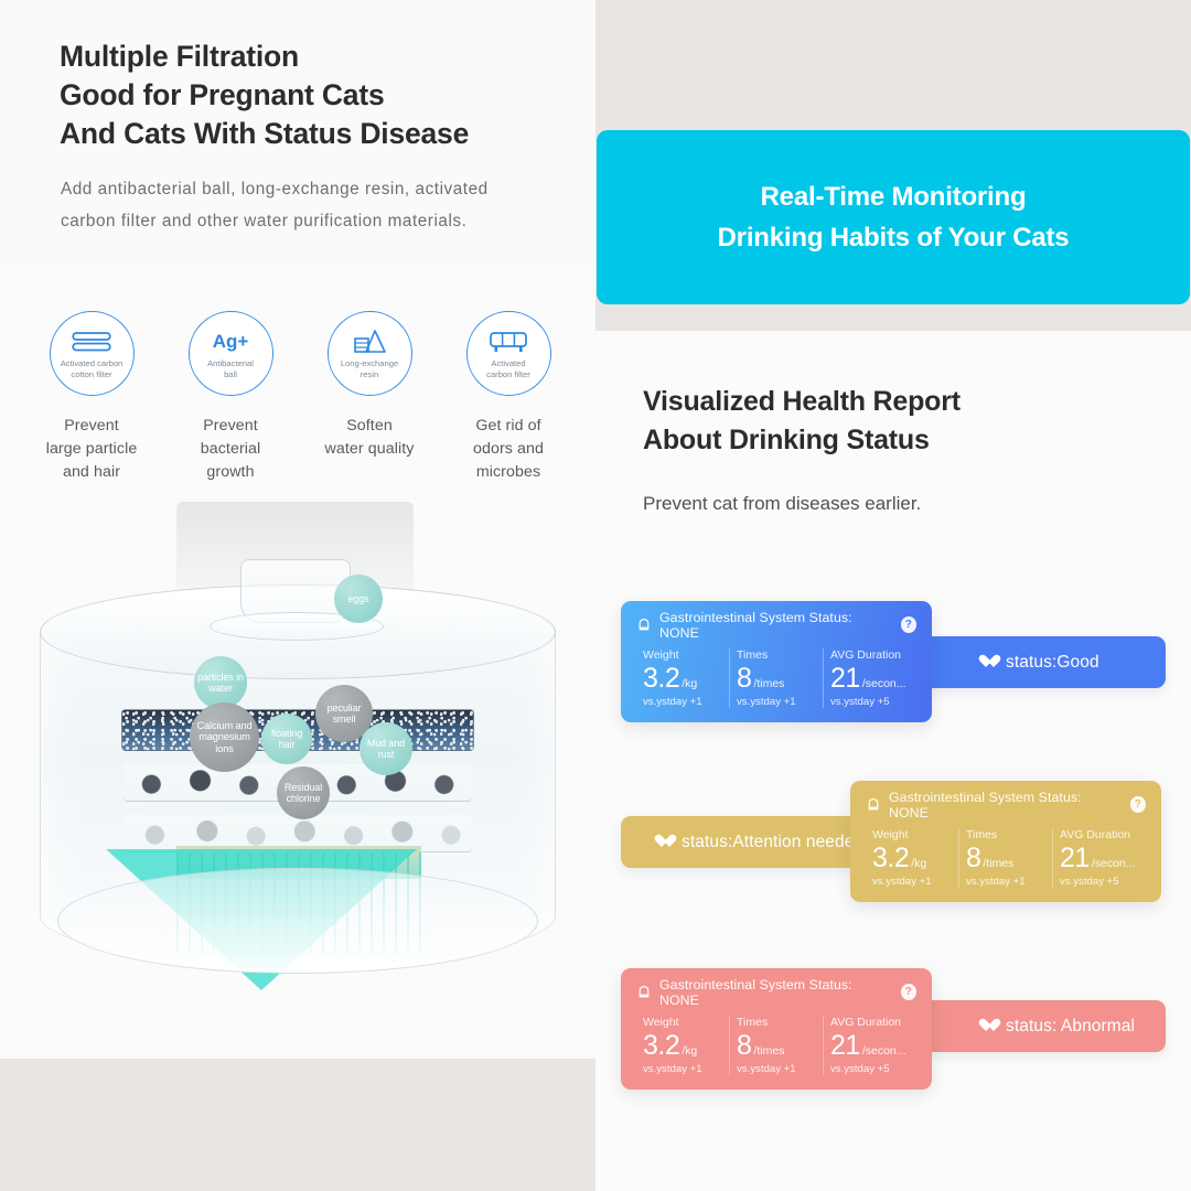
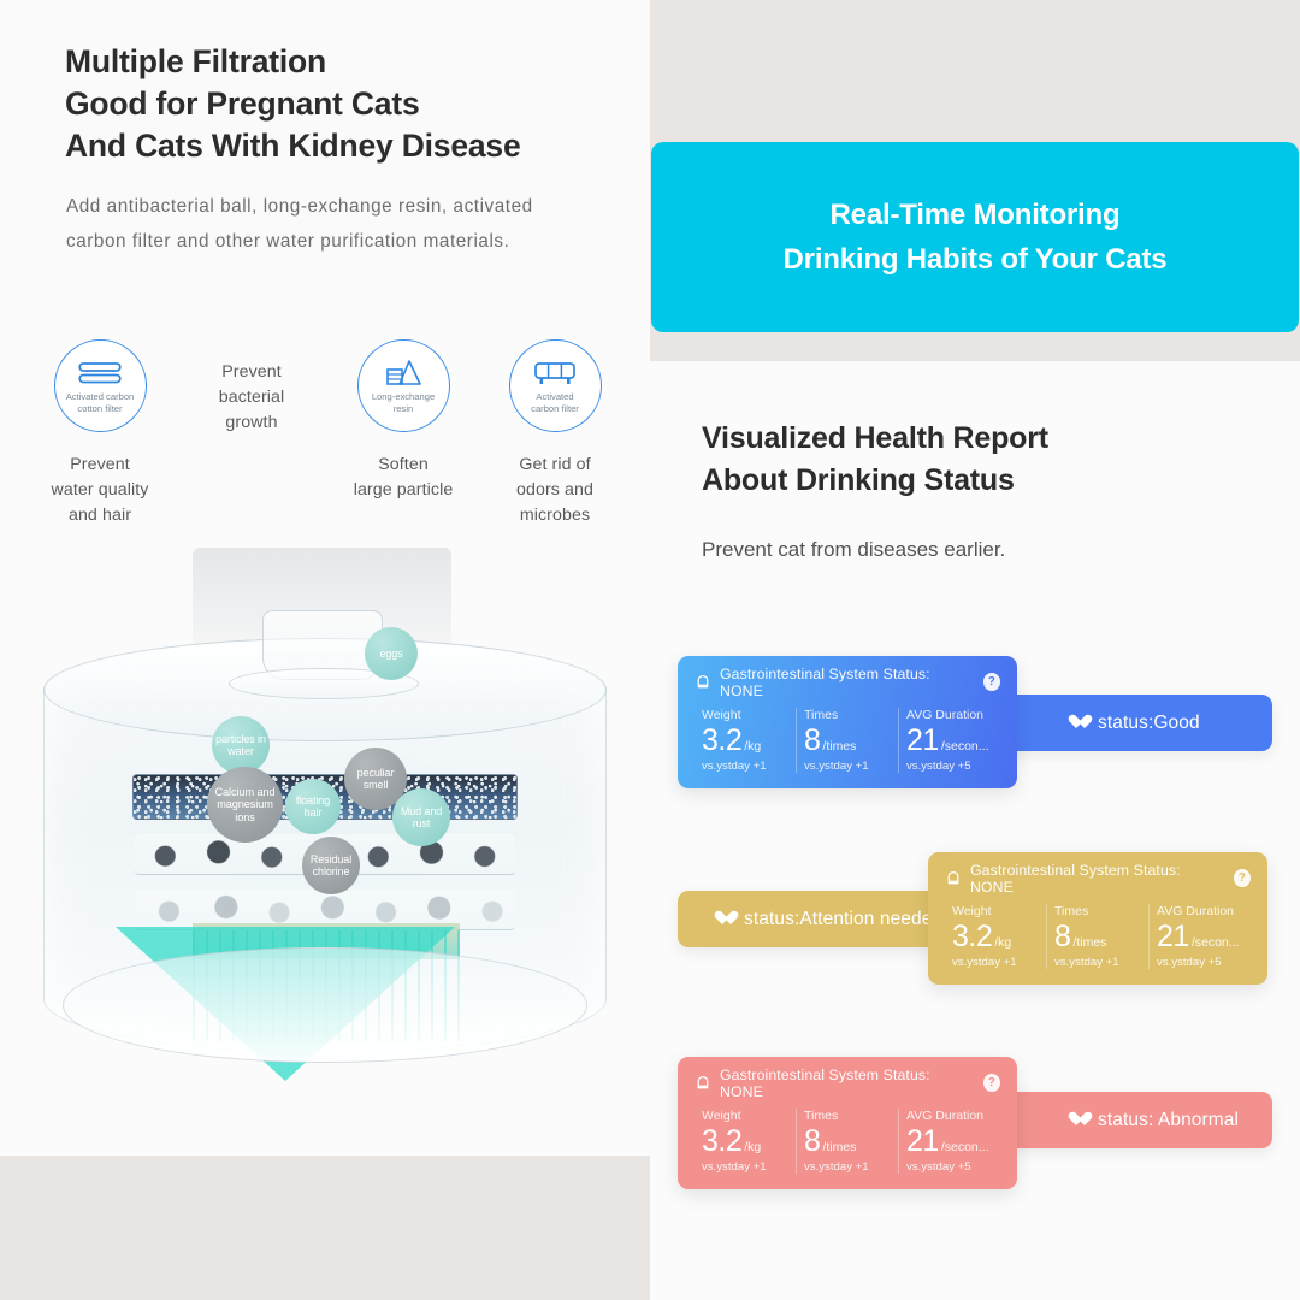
  Multiple Filtration
  Good for Pregnant Cats
- And Cats With Status Disease
+ And Cats With Kidney Disease
  Add antibacterial ball, long-exchange resin, activated carbon filter and other water purification materials.
  Activated carbon
  cotton filter
  Prevent
- large particle
+ water quality
  and hair
- Ag+
- Antibacterial
- ball
  Prevent
  bacterial
  growth
  Long-exchange
  resin
  Soften
- water quality
+ large particle
  Activated
  carbon filter
  Get rid of
  odors and
  microbes
  eggs
  particles in water
  peculiar smell
  floating hair
  Calcium and magnesium ions
  Mud and rust
  Residual chlorine
  Real-Time Monitoring
  Drinking Habits of Your Cats
  Visualized Health Report
  About Drinking Status
  Prevent cat from diseases earlier.
  status:Good
  Gastrointestinal System Status: NONE
  ?
  Weight
  3.2
  /kg
  vs.ystday +1
  Times
  8
  /times
  vs.ystday +1
  AVG Duration
  21
  /secon...
  vs.ystday +5
  status:Attention need
  Gastrointestinal System Status: NONE
  ?
  Weight
  3.2
  /kg
  vs.ystday +1
  Times
  8
  /times
  vs.ystday +1
  AVG Duration
  21
  /secon...
  vs.ystday +5
  status: Abnormal
  Gastrointestinal System Status: NONE
  ?
  Weight
  3.2
  /kg
  vs.ystday +1
  Times
  8
  /times
  vs.ystday +1
  AVG Duration
  21
  /secon...
  vs.ystday +5
